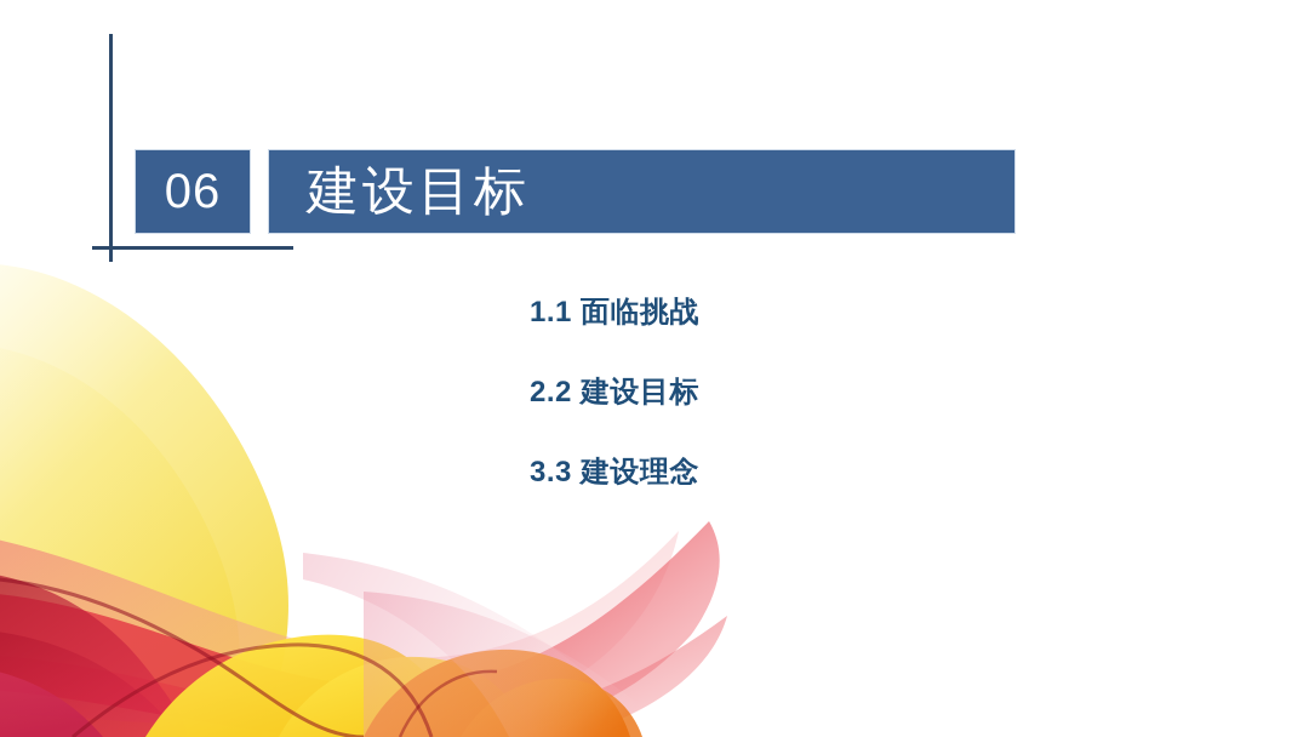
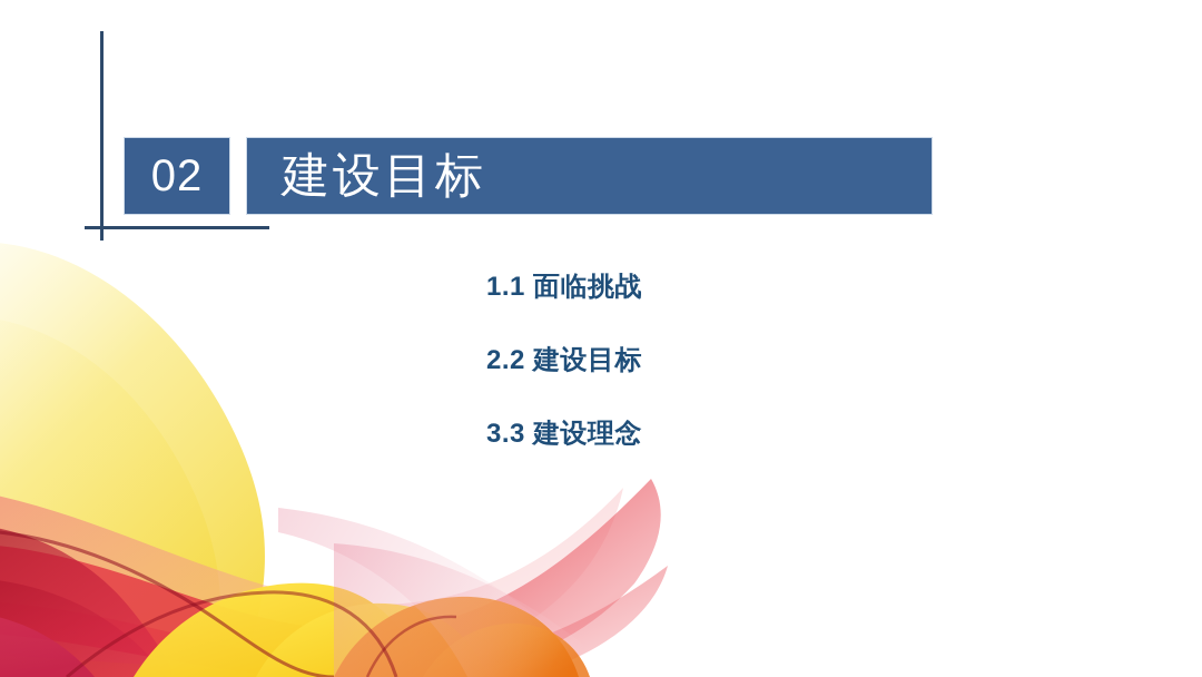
- 06
+ 02
  建设目标
  1.1 面临挑战
  2.2 建设目标
  3.3 建设理念
